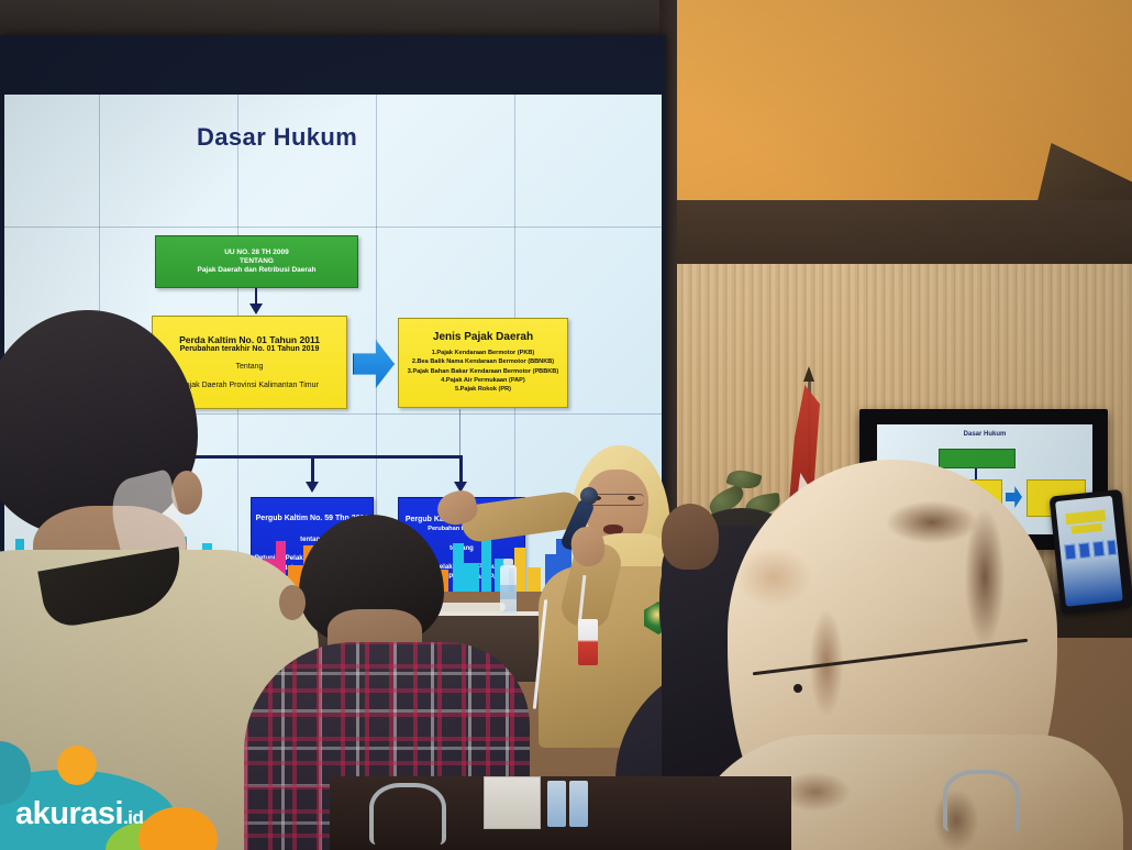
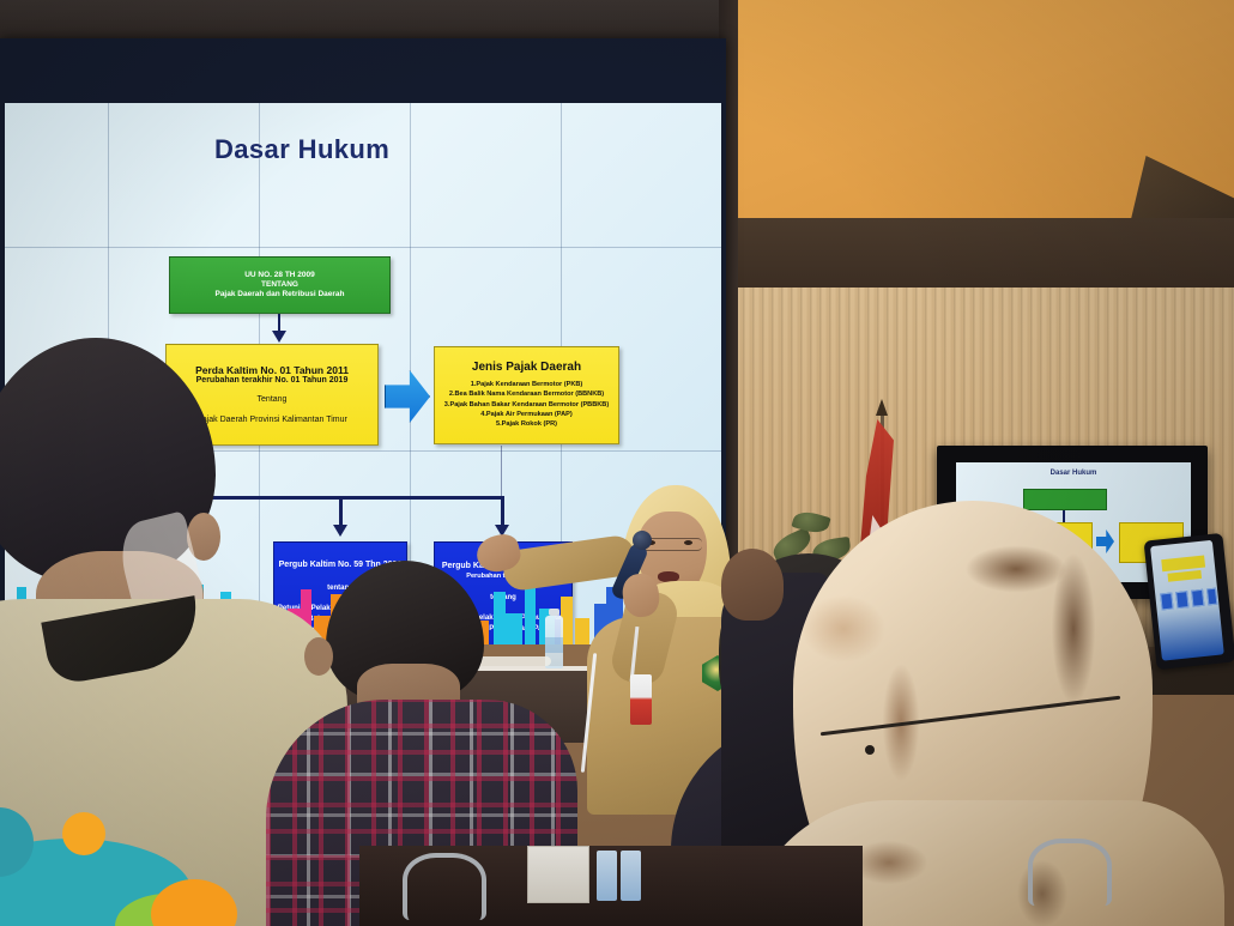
- akurasi.id
